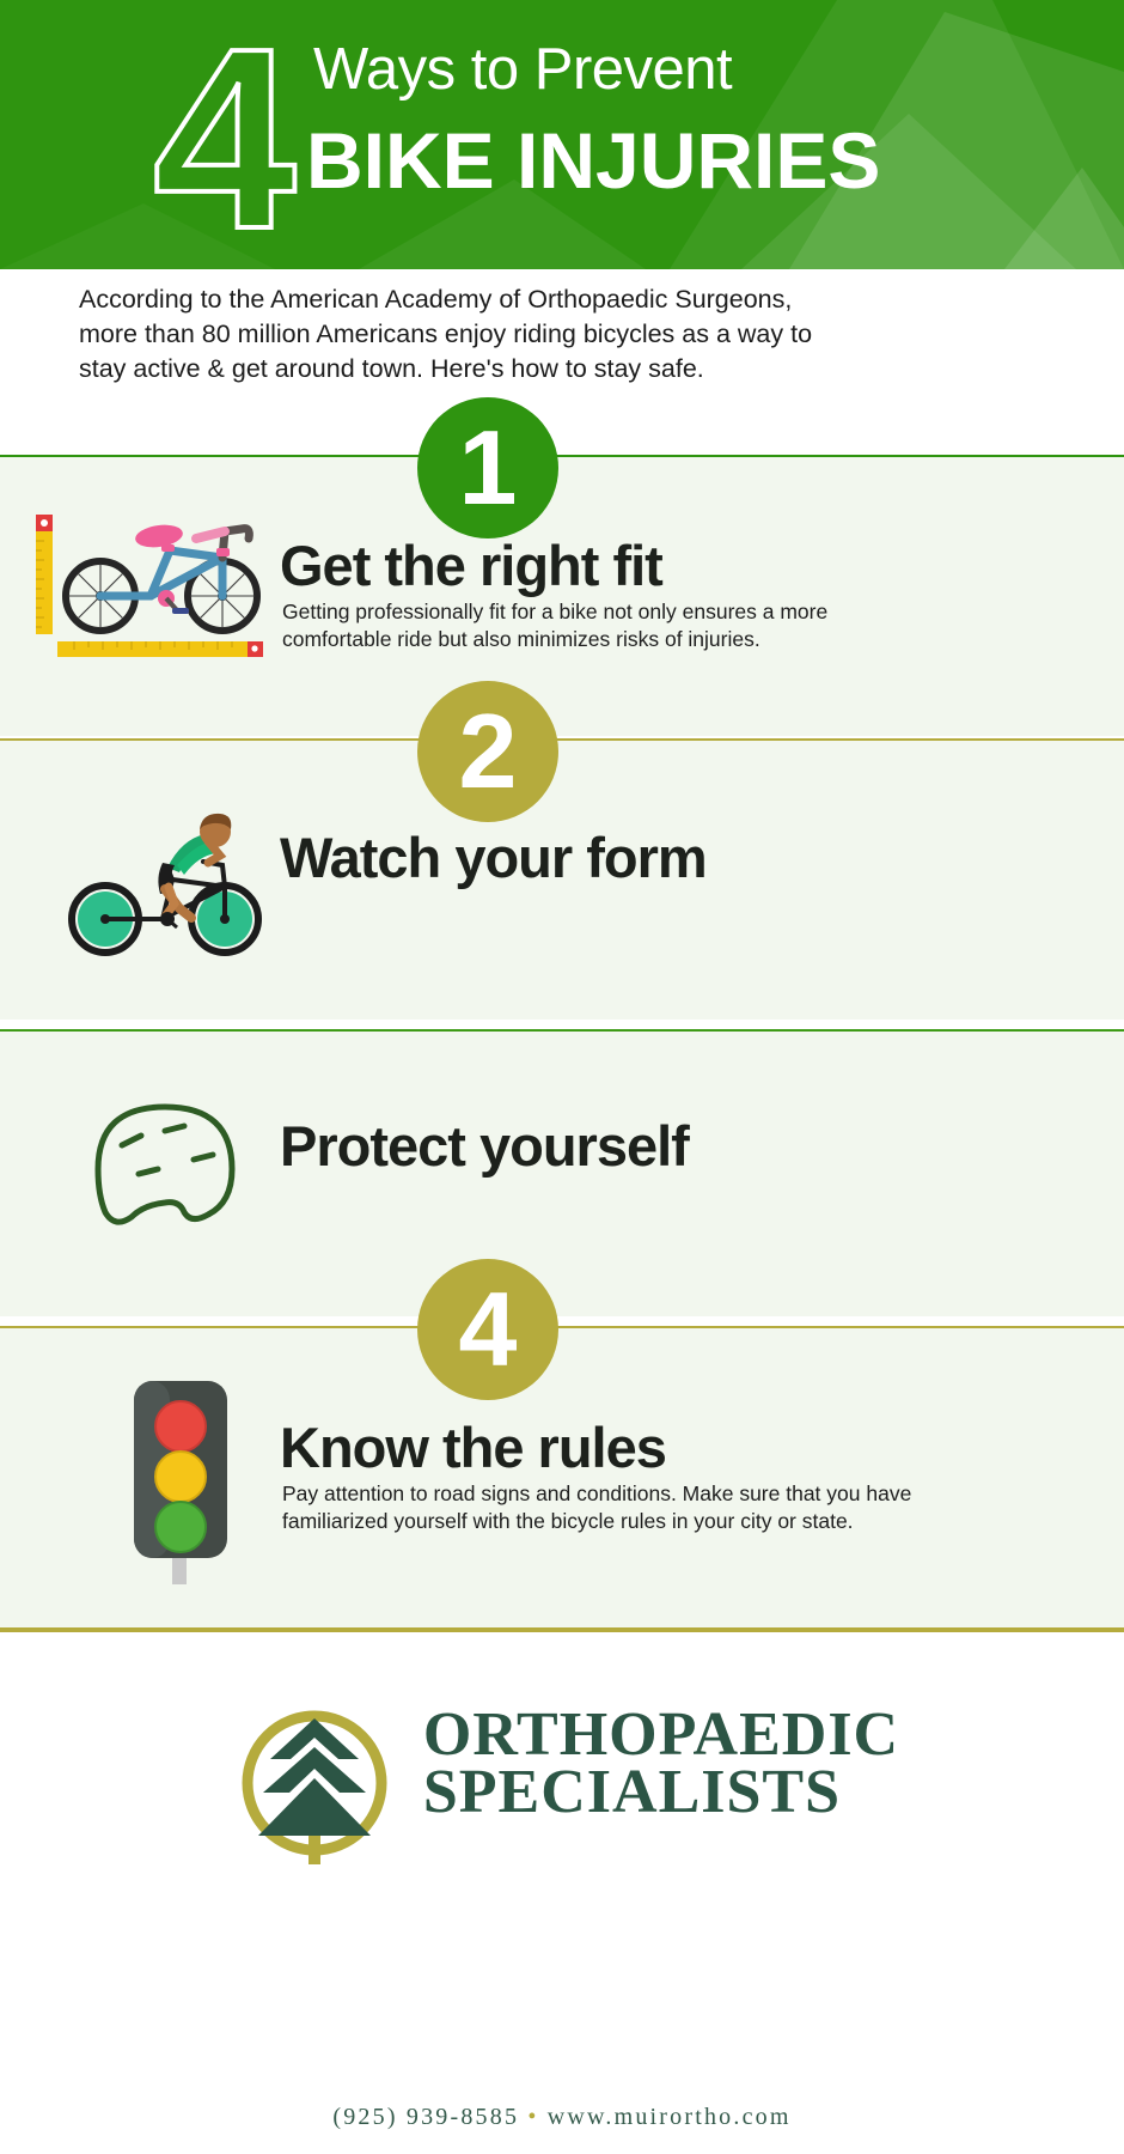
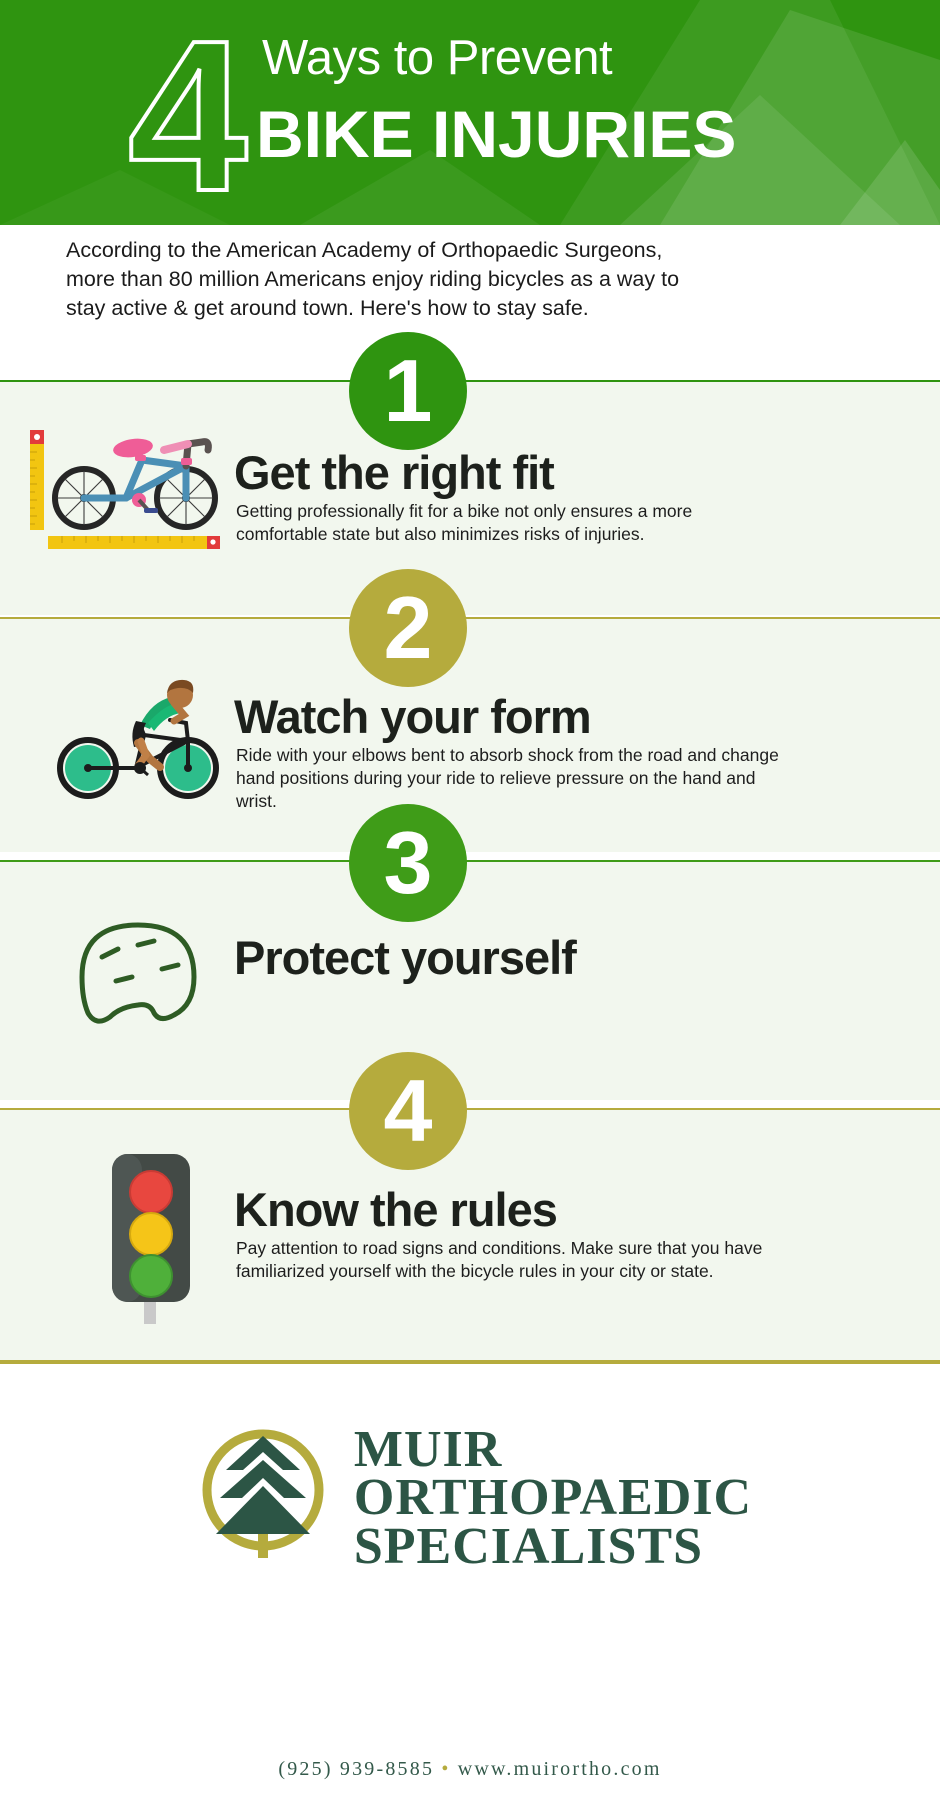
  4
  Ways to Prevent
  BIKE INJURIES
  According to the American Academy of Orthopaedic Surgeons, more than 80 million Americans enjoy riding bicycles as a way to stay active & get around town. Here's how to stay safe.
  1
  Get the right fit
- Getting professionally fit for a bike not only ensures a more comfortable ride but also minimizes risks of injuries.
+ Getting professionally fit for a bike not only ensures a more comfortable state but also minimizes risks of injuries.
  2
  Watch your form
+ Ride with your elbows bent to absorb shock from the road and change hand positions during your ride to relieve pressure on the hand and wrist.
+ 3
  Protect yourself
  4
  Know the rules
  Pay attention to road signs and conditions. Make sure that you have familiarized yourself with the bicycle rules in your city or state.
+ MUIR
  ORTHOPAEDIC
  SPECIALISTS
  (925) 939-8585 • www.muirortho.com
